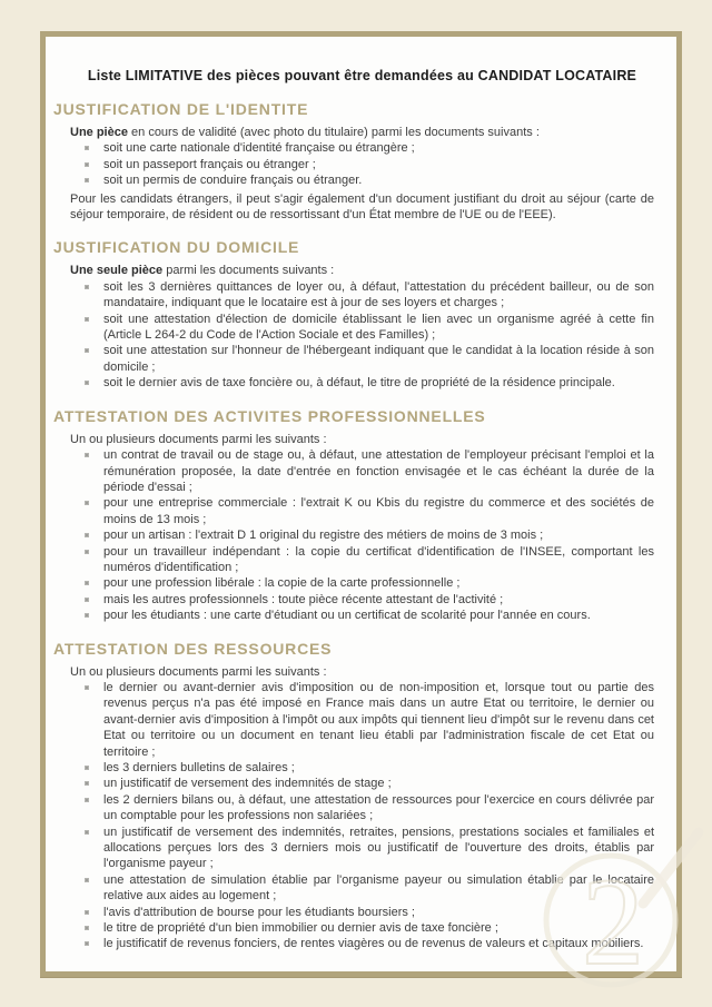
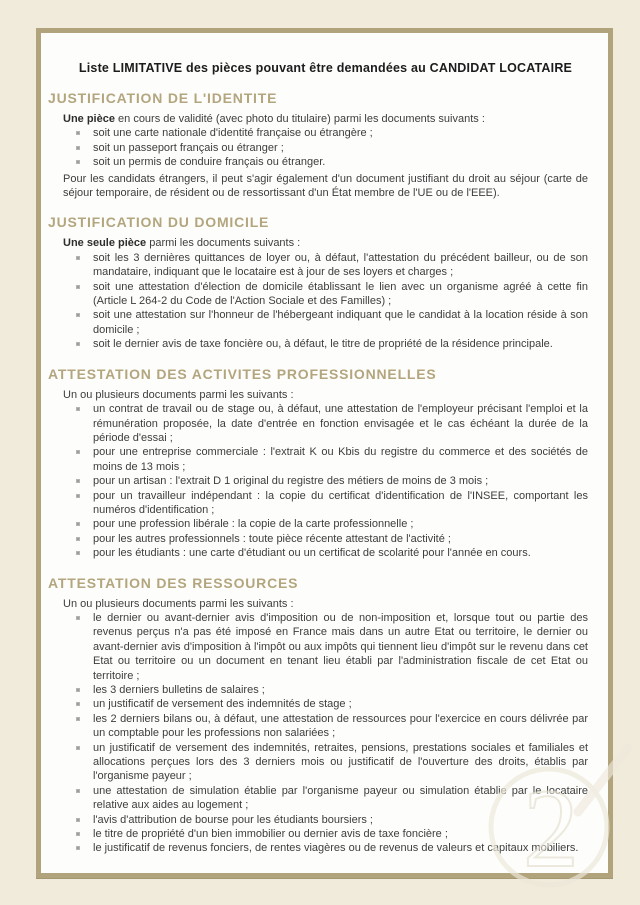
  Liste LIMITATIVE des pièces pouvant être demandées au CANDIDAT LOCATAIRE
  JUSTIFICATION DE L'IDENTITE
  Une pièce en cours de validité (avec photo du titulaire) parmi les documents suivants :
  soit une carte nationale d'identité française ou étrangère ;
  soit un passeport français ou étranger ;
  soit un permis de conduire français ou étranger.
  Pour les candidats étrangers, il peut s'agir également d'un document justifiant du droit au séjour (carte de séjour temporaire, de résident ou de ressortissant d'un État membre de l'UE ou de l'EEE).
  JUSTIFICATION DU DOMICILE
  Une seule pièce parmi les documents suivants :
  soit les 3 dernières quittances de loyer ou, à défaut, l'attestation du précédent bailleur, ou de son mandataire, indiquant que le locataire est à jour de ses loyers et charges ;
  soit une attestation d'élection de domicile établissant le lien avec un organisme agréé à cette fin (Article L 264-2 du Code de l'Action Sociale et des Familles) ;
  soit une attestation sur l'honneur de l'hébergeant indiquant que le candidat à la location réside à son domicile ;
  soit le dernier avis de taxe foncière ou, à défaut, le titre de propriété de la résidence principale.
  ATTESTATION DES ACTIVITES PROFESSIONNELLES
  Un ou plusieurs documents parmi les suivants :
  un contrat de travail ou de stage ou, à défaut, une attestation de l'employeur précisant l'emploi et la rémunération proposée, la date d'entrée en fonction envisagée et le cas échéant la durée de la période d'essai ;
  pour une entreprise commerciale : l'extrait K ou Kbis du registre du commerce et des sociétés de moins de 13 mois ;
  pour un artisan : l'extrait D 1 original du registre des métiers de moins de 3 mois ;
  pour un travailleur indépendant : la copie du certificat d'identification de l'INSEE, comportant les numéros d'identification ;
  pour une profession libérale : la copie de la carte professionnelle ;
- mais les autres professionnels : toute pièce récente attestant de l'activité ;
+ pour les autres professionnels : toute pièce récente attestant de l'activité ;
  pour les étudiants : une carte d'étudiant ou un certificat de scolarité pour l'année en cours.
  ATTESTATION DES RESSOURCES
  Un ou plusieurs documents parmi les suivants :
  le dernier ou avant-dernier avis d'imposition ou de non-imposition et, lorsque tout ou partie des revenus perçus n'a pas été imposé en France mais dans un autre Etat ou territoire, le dernier ou avant-dernier avis d'imposition à l'impôt ou aux impôts qui tiennent lieu d'impôt sur le revenu dans cet Etat ou territoire ou un document en tenant lieu établi par l'administration fiscale de cet Etat ou territoire ;
  les 3 derniers bulletins de salaires ;
  un justificatif de versement des indemnités de stage ;
  les 2 derniers bilans ou, à défaut, une attestation de ressources pour l'exercice en cours délivrée par un comptable pour les professions non salariées ;
  un justificatif de versement des indemnités, retraites, pensions, prestations sociales et familiales et allocations perçues lors des 3 derniers mois ou justificatif de l'ouverture des droits, établis par l'organisme payeur ;
  une attestation de simulation établie par l'organisme payeur ou simulation établie par le locataire relative aux aides au logement ;
  l'avis d'attribution de bourse pour les étudiants boursiers ;
  le titre de propriété d'un bien immobilier ou dernier avis de taxe foncière ;
  le justificatif de revenus fonciers, de rentes viagères ou de revenus de valeurs et capitaux mobiliers.
  2
